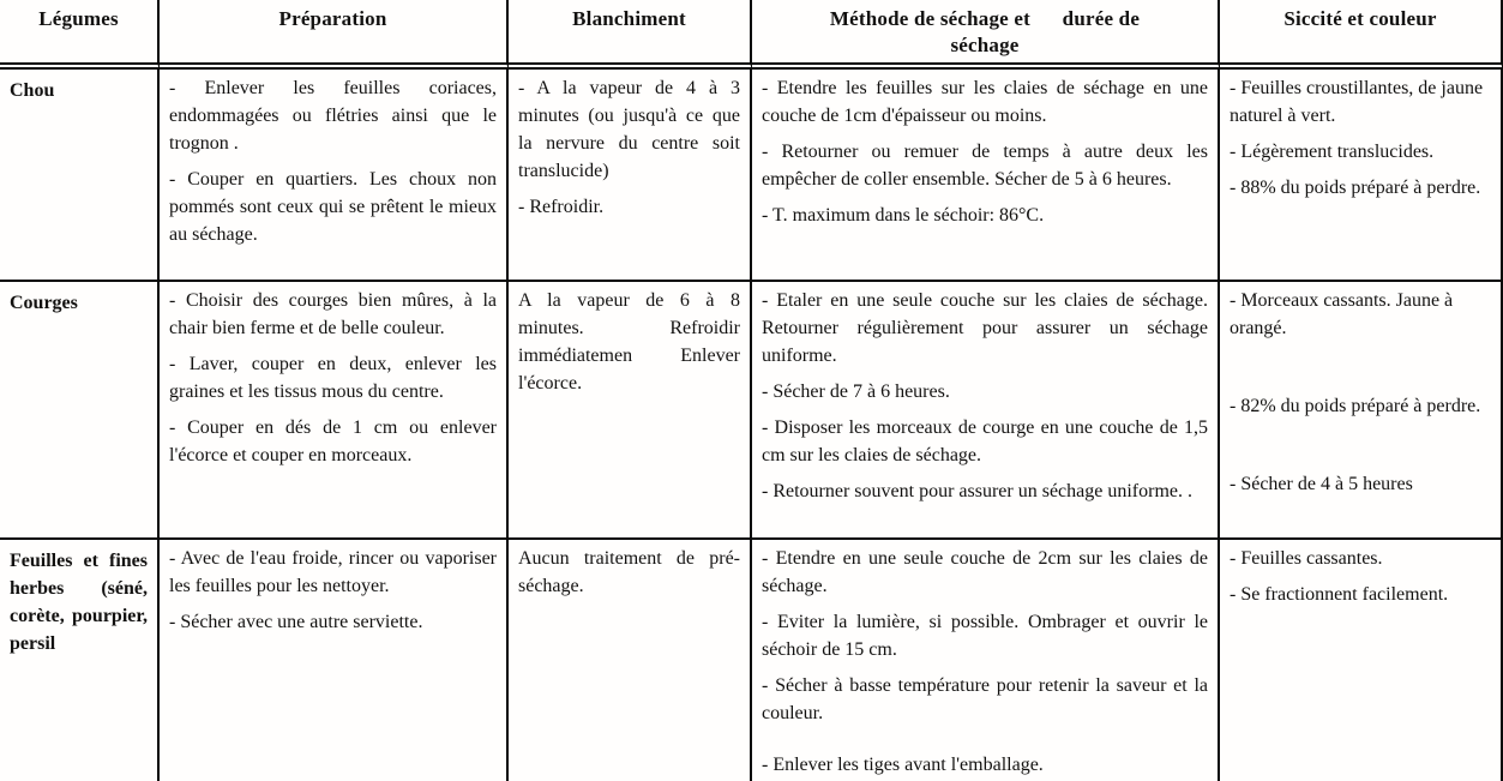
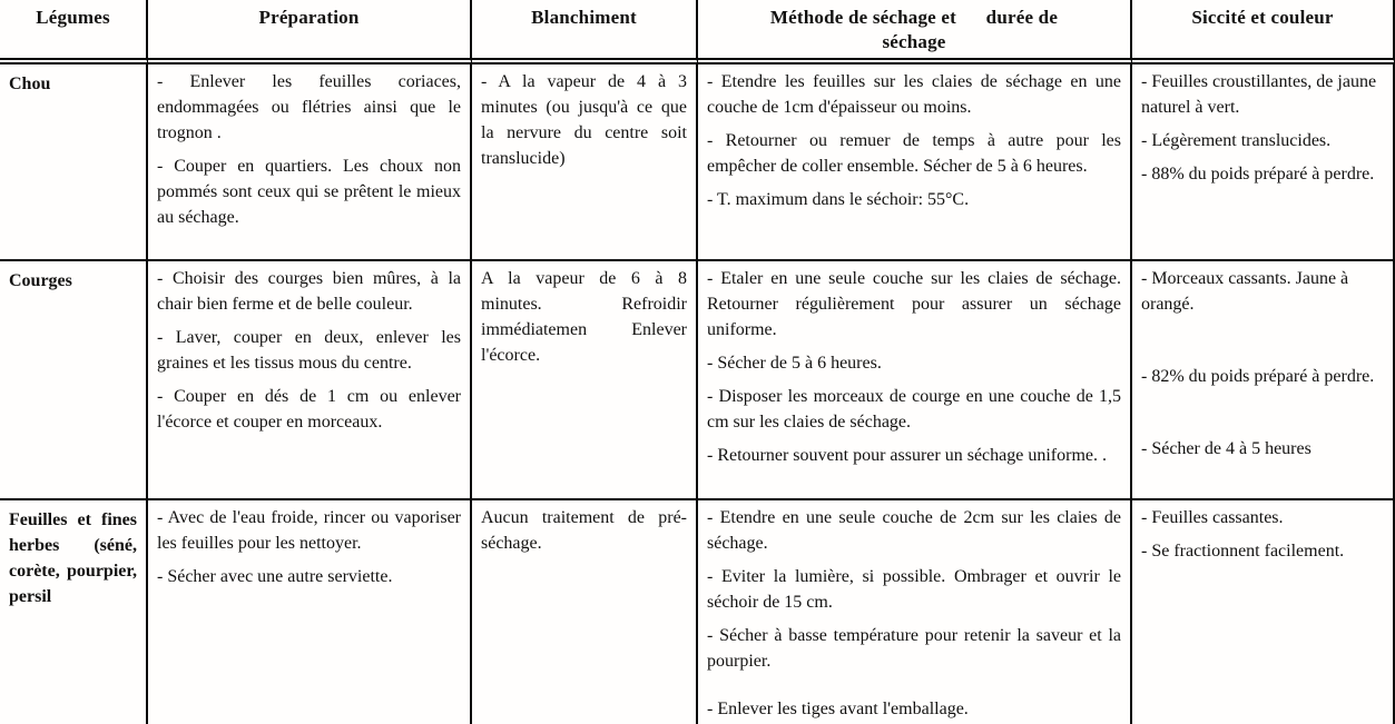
  Légumes
  Préparation
  Blanchiment
  Méthode de séchage et durée de
  séchage
  Siccité et couleur
  Chou
  - Enlever les feuilles coriaces, endommagées ou flétries ainsi que le trognon .
  - Couper en quartiers. Les choux non pommés sont ceux qui se prêtent le mieux au séchage.
  - A la vapeur de 4 à 3 minutes (ou jusqu'à ce que la nervure du centre soit translucide)
- - Refroidir.
  - Etendre les feuilles sur les claies de séchage en une couche de 1cm d'épaisseur ou moins.
- - Retourner ou remuer de temps à autre deux les empêcher de coller ensemble. Sécher de 5 à 6 heures.
+ - Retourner ou remuer de temps à autre pour les empêcher de coller ensemble. Sécher de 5 à 6 heures.
- - T. maximum dans le séchoir: 86°C.
+ - T. maximum dans le séchoir: 55°C.
  - Feuilles croustillantes, de jaune naturel à vert.
  - Légèrement translucides.
  - 88% du poids préparé à perdre.
  Courges
  - Choisir des courges bien mûres, à la chair bien ferme et de belle couleur.
  - Laver, couper en deux, enlever les graines et les tissus mous du centre.
  - Couper en dés de 1 cm ou enlever l'écorce et couper en morceaux.
  A la vapeur de 6 à 8 minutes. Refroidir immédiatemen Enlever l'écorce.
  - Etaler en une seule couche sur les claies de séchage. Retourner régulièrement pour assurer un séchage uniforme.
- - Sécher de 7 à 6 heures.
+ - Sécher de 5 à 6 heures.
  - Disposer les morceaux de courge en une couche de 1,5 cm sur les claies de séchage.
  - Retourner souvent pour assurer un séchage uniforme. .
  - Morceaux cassants. Jaune à orangé.
  - 82% du poids préparé à perdre.
  - Sécher de 4 à 5 heures
  Feuilles et fines herbes (séné, corète, pourpier, persil
  - Avec de l'eau froide, rincer ou vaporiser les feuilles pour les nettoyer.
  - Sécher avec une autre serviette.
  Aucun traitement de pré-séchage.
  - Etendre en une seule couche de 2cm sur les claies de séchage.
  - Eviter la lumière, si possible. Ombrager et ouvrir le séchoir de 15 cm.
- - Sécher à basse température pour retenir la saveur et la couleur.
+ - Sécher à basse température pour retenir la saveur et la pourpier.
  - Enlever les tiges avant l'emballage.
  - Feuilles cassantes.
  - Se fractionnent facilement.
